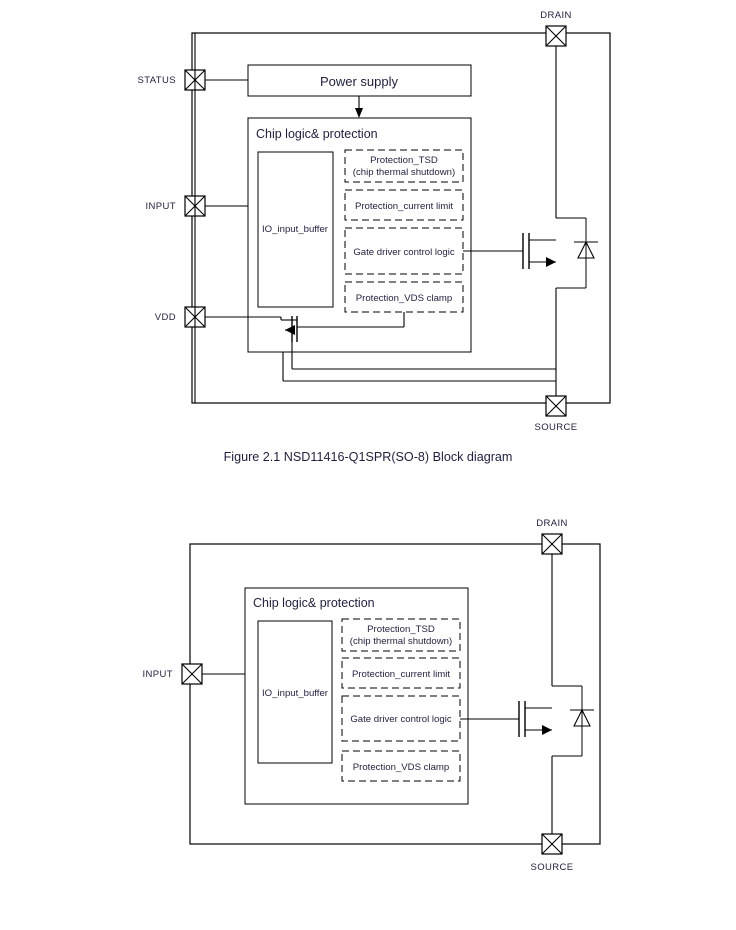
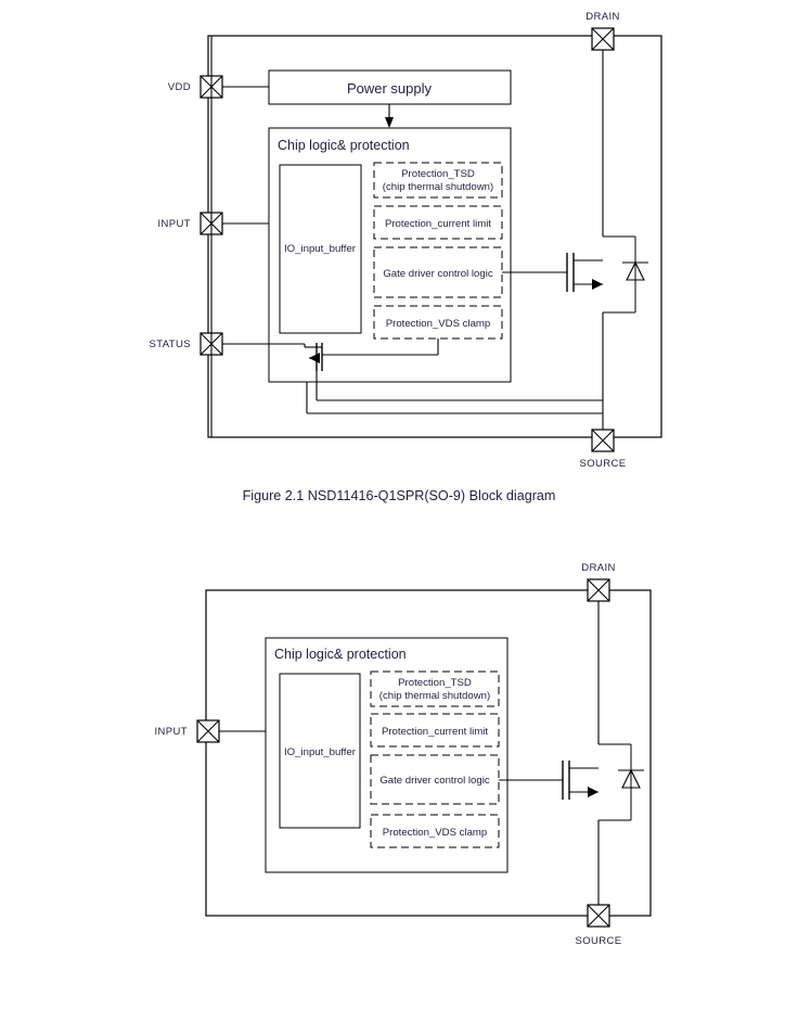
- STATUS
+ VDD
  INPUT
- VDD
+ STATUS
  DRAIN
  SOURCE
  Power supply
  Chip logic& protection
  IO_input_buffer
  Protection_TSD
  (chip thermal shutdown)
  Protection_current limit
  Gate driver control logic
  Protection_VDS clamp
  INPUT
  DRAIN
  SOURCE
  Chip logic& protection
  IO_input_buffer
  Protection_TSD
  (chip thermal shutdown)
  Protection_current limit
  Gate driver control logic
  Protection_VDS clamp
- Figure 2.1 NSD11416-Q1SPR(SO-8) Block diagram
+ Figure 2.1 NSD11416-Q1SPR(SO-9) Block diagram
